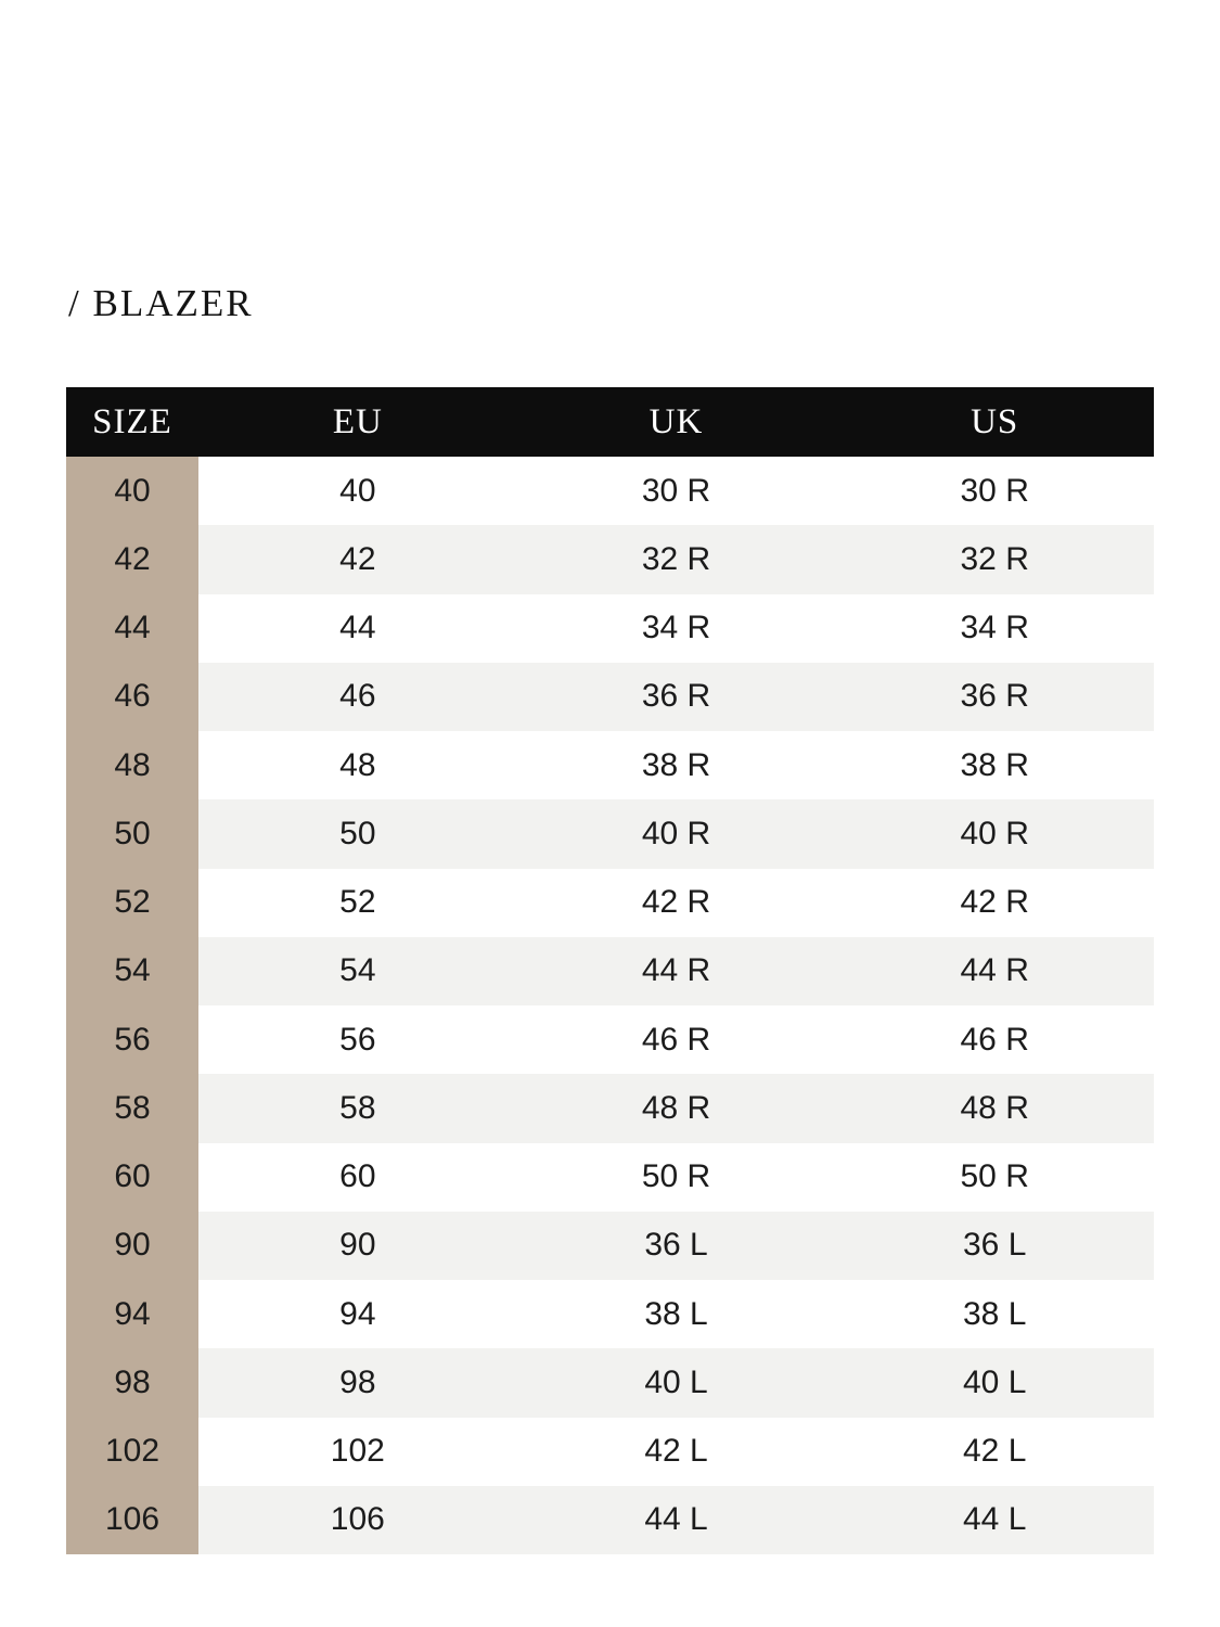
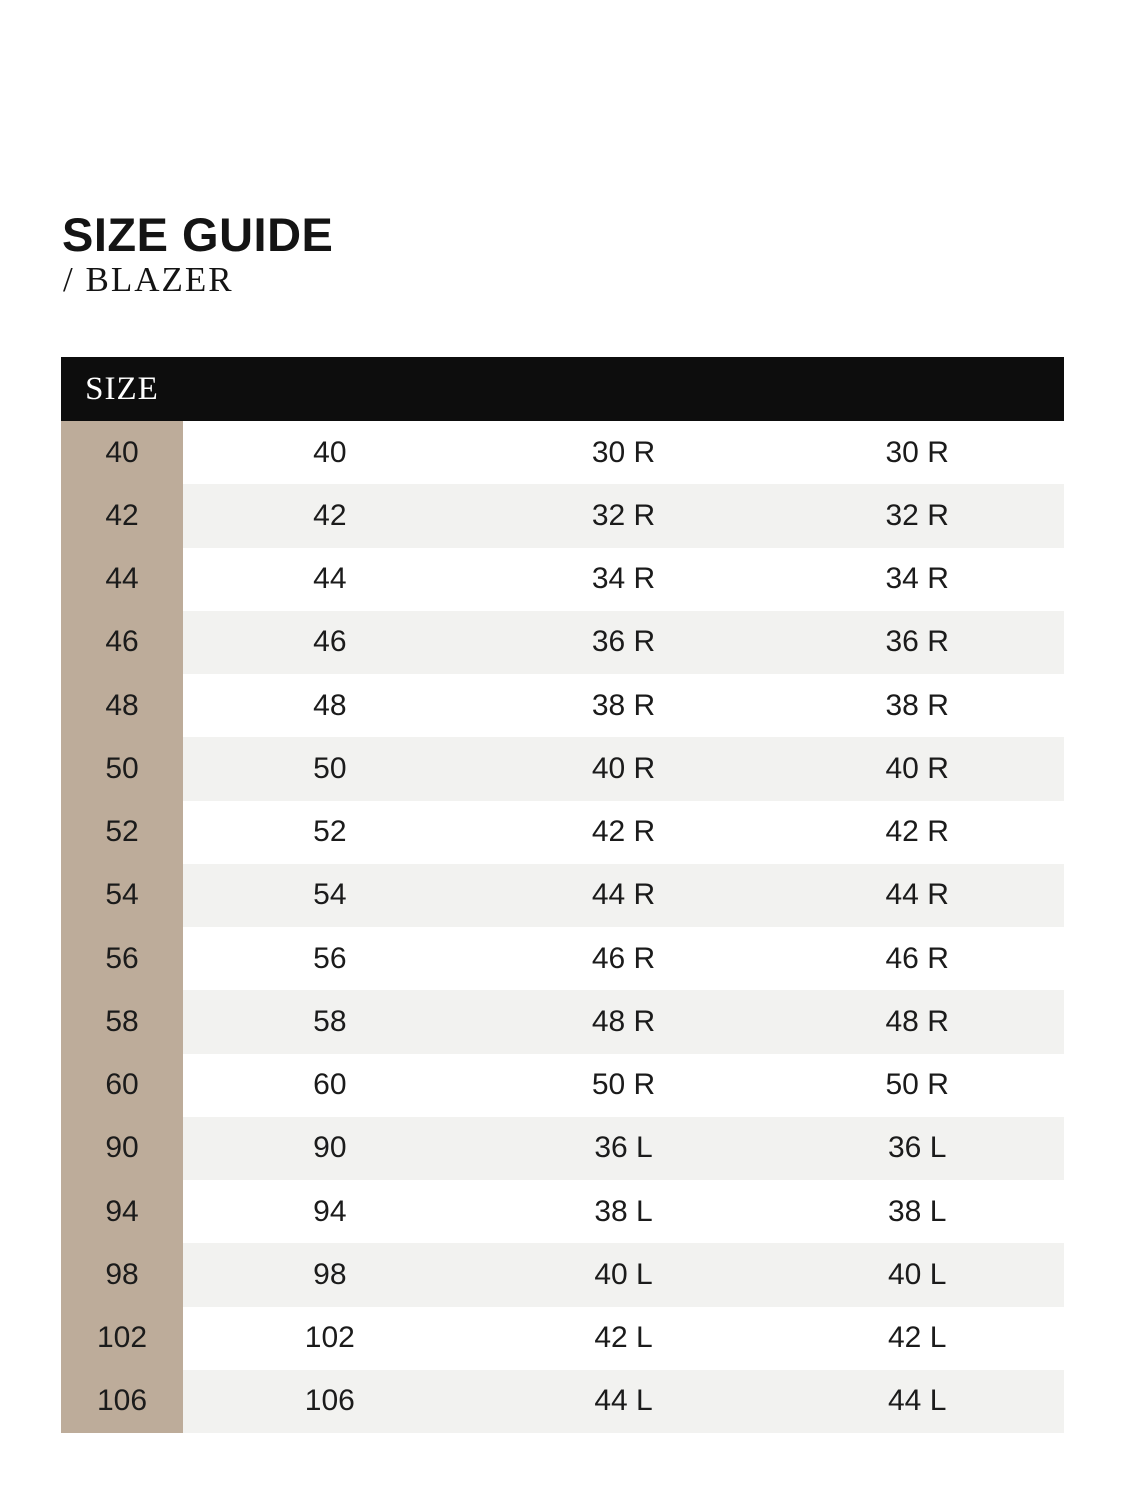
+ SIZE GUIDE
  / BLAZER
  SIZE
- EU
- UK
- US
  40
  40
  30 R
  30 R
  42
  42
  32 R
  32 R
  44
  44
  34 R
  34 R
  46
  46
  36 R
  36 R
  48
  48
  38 R
  38 R
  50
  50
  40 R
  40 R
  52
  52
  42 R
  42 R
  54
  54
  44 R
  44 R
  56
  56
  46 R
  46 R
  58
  58
  48 R
  48 R
  60
  60
  50 R
  50 R
  90
  90
  36 L
  36 L
  94
  94
  38 L
  38 L
  98
  98
  40 L
  40 L
  102
  102
  42 L
  42 L
  106
  106
  44 L
  44 L
